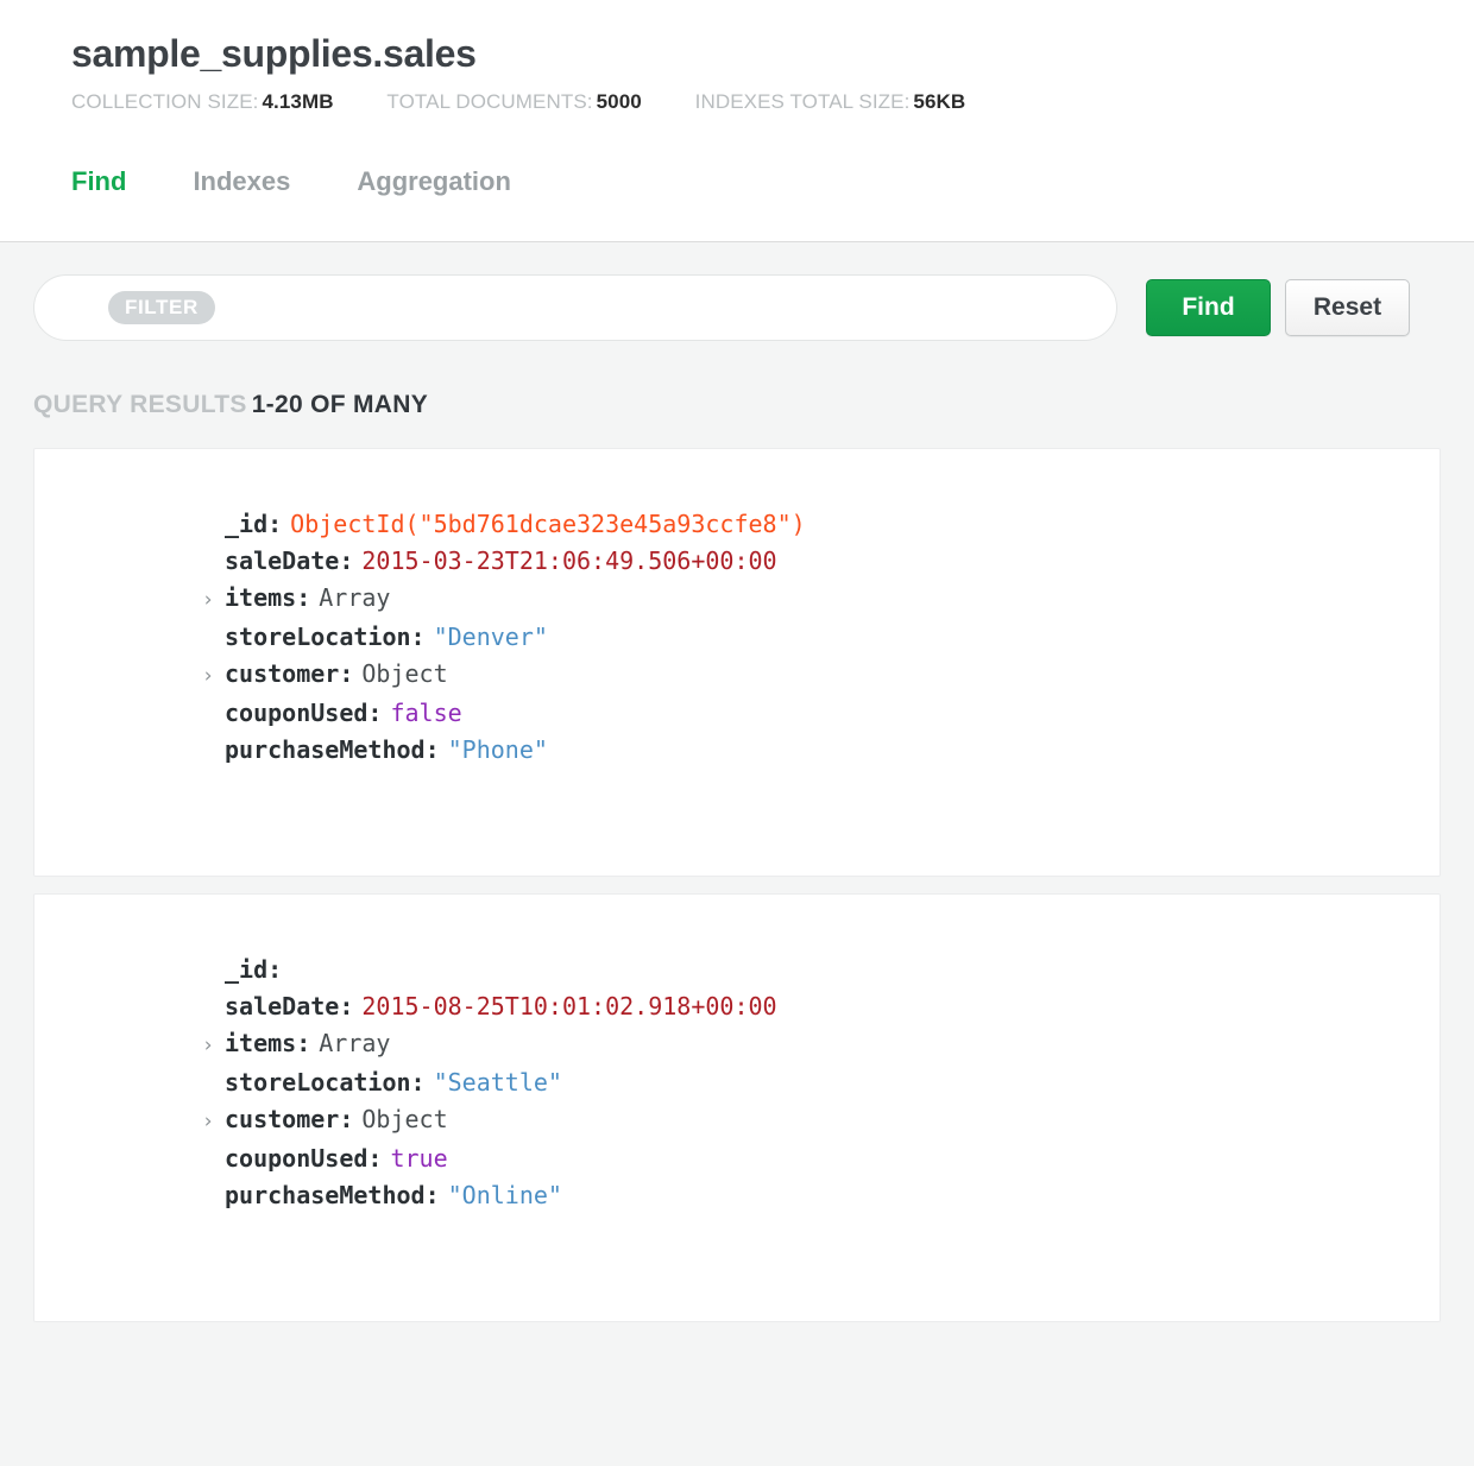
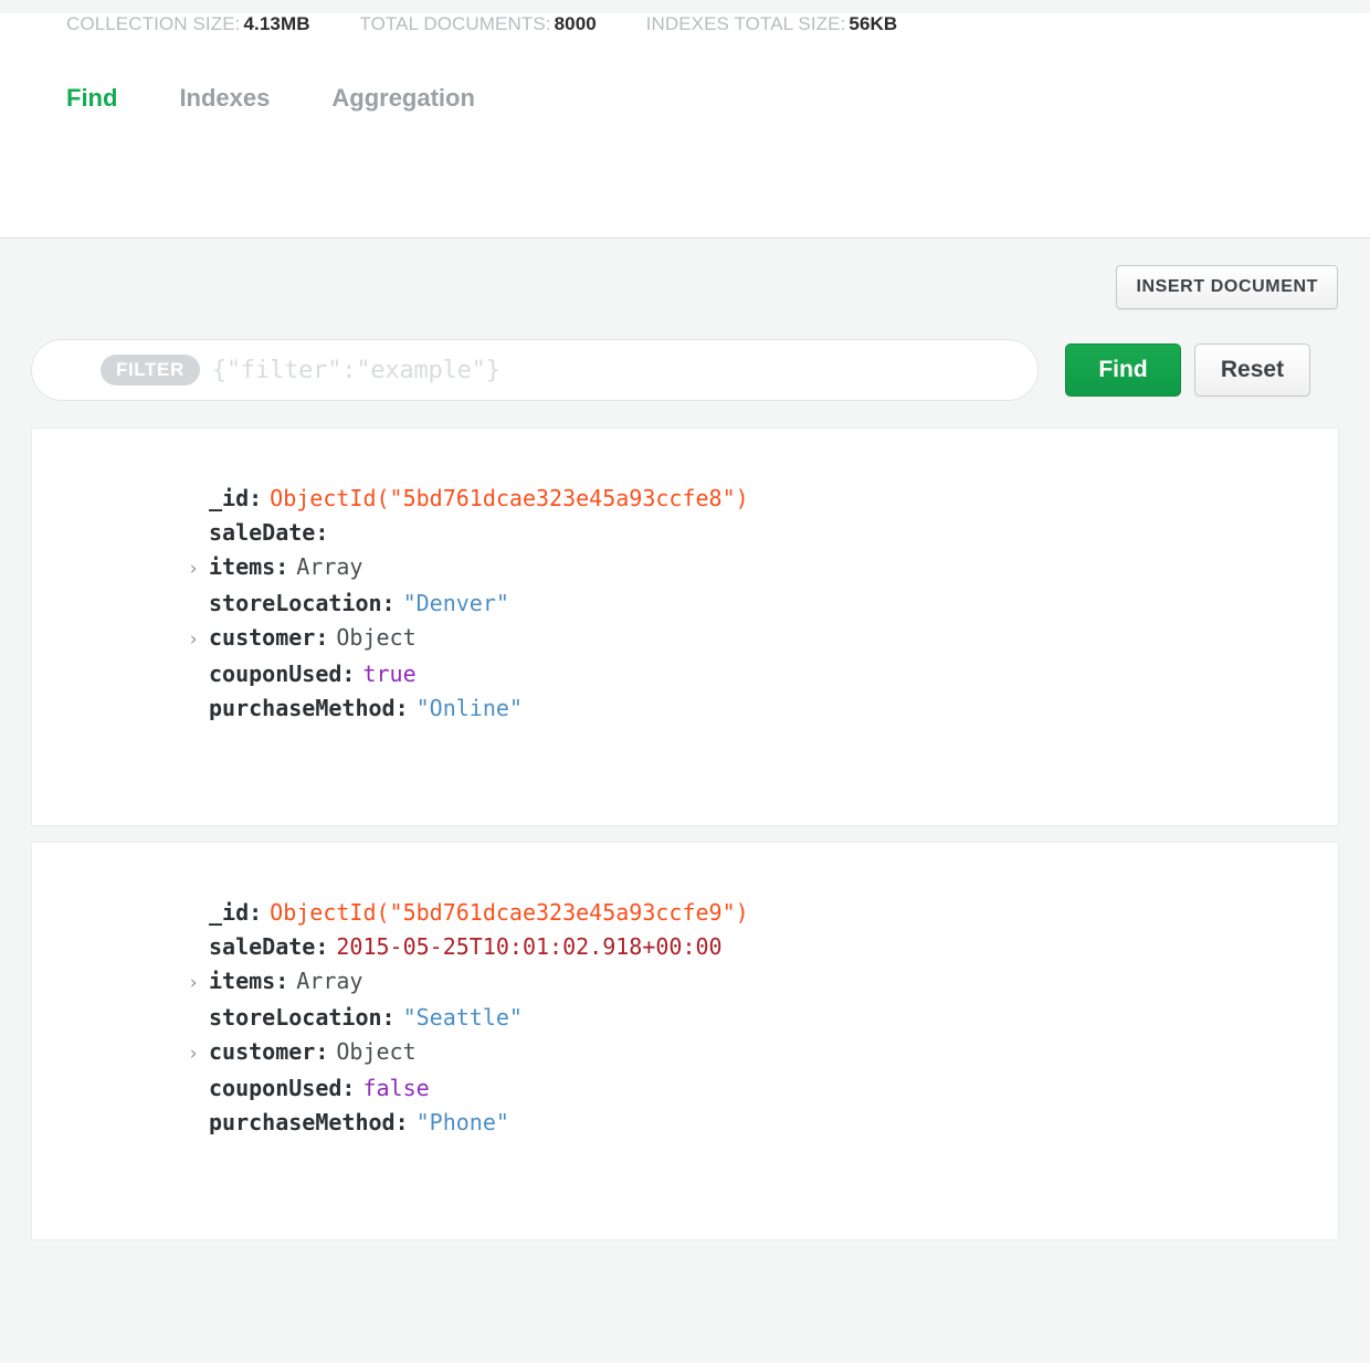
- sample_supplies.sales
- COLLECTION SIZE: 4.13MB TOTAL DOCUMENTS: 5000 INDEXES TOTAL SIZE: 56KB
+ COLLECTION SIZE: 4.13MB TOTAL DOCUMENTS: 8000 INDEXES TOTAL SIZE: 56KB
  Find
  Indexes
  Aggregation
+ INSERT DOCUMENT
  FILTER
+ {"filter":"example"}
  Find
  Reset
- QUERY RESULTS 1-20 OF MANY
  _id
  :
  ObjectId("5bd761dcae323e45a93ccfe8")
  saleDate
  :
- 2015-03-23T21:06:49.506+00:00
  ›
  items
  :
  Array
  storeLocation
  :
  "Denver"
  ›
  customer
  :
  Object
  couponUsed
  :
- false
+ true
  purchaseMethod
  :
- "Phone"
+ "Online"
  _id
  :
+ ObjectId("5bd761dcae323e45a93ccfe9")
  saleDate
  :
- 2015-08-25T10:01:02.918+00:00
+ 2015-05-25T10:01:02.918+00:00
  ›
  items
  :
  Array
  storeLocation
  :
  "Seattle"
  ›
  customer
  :
  Object
  couponUsed
  :
- true
+ false
  purchaseMethod
  :
- "Online"
+ "Phone"
